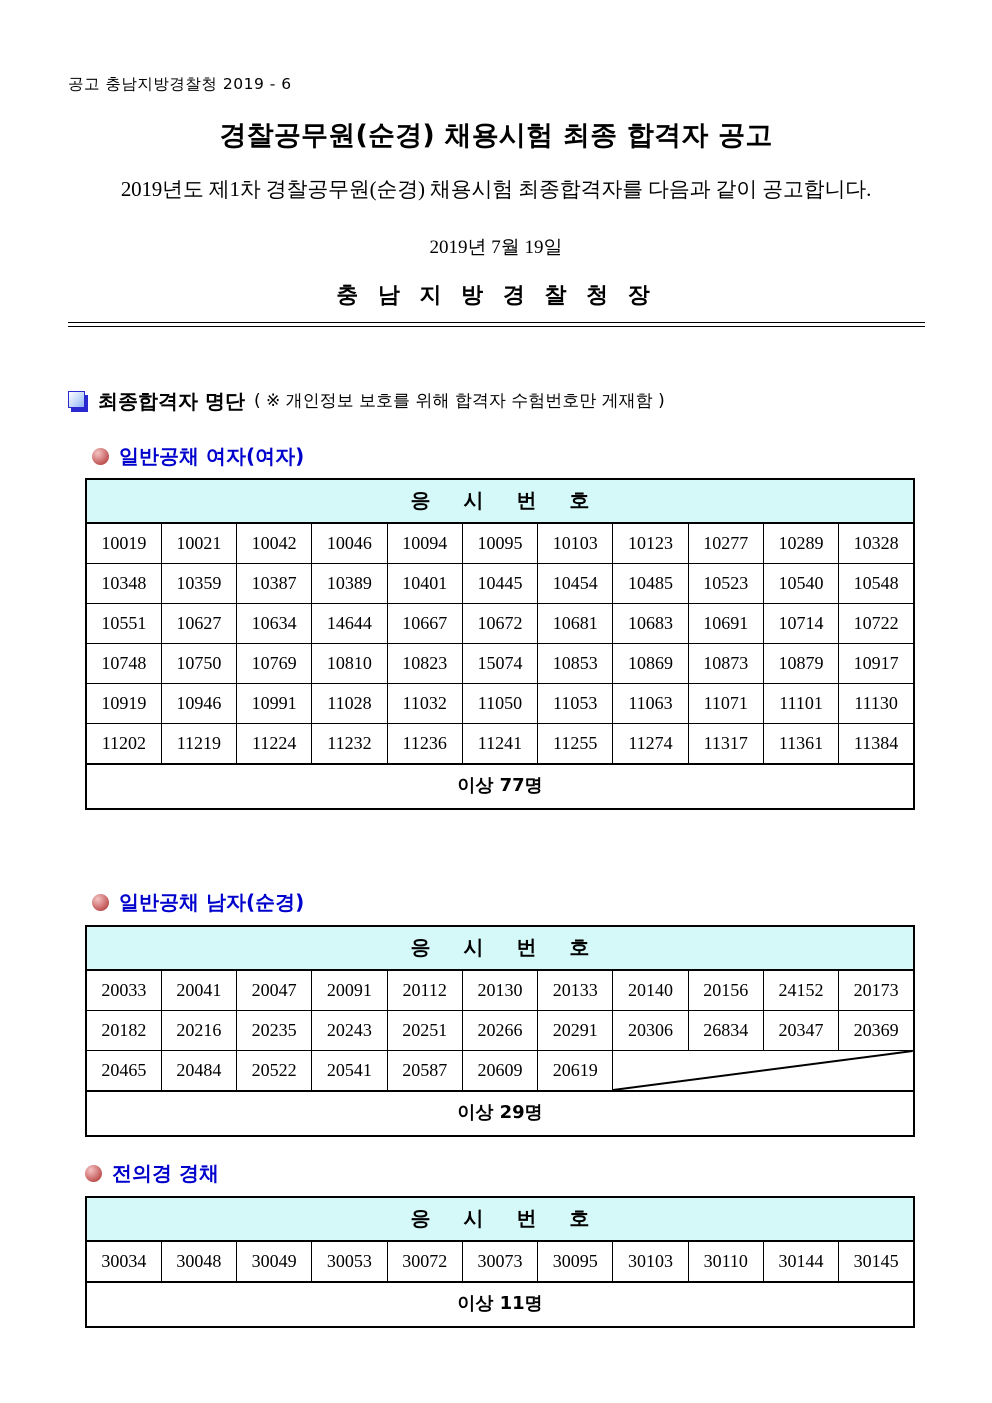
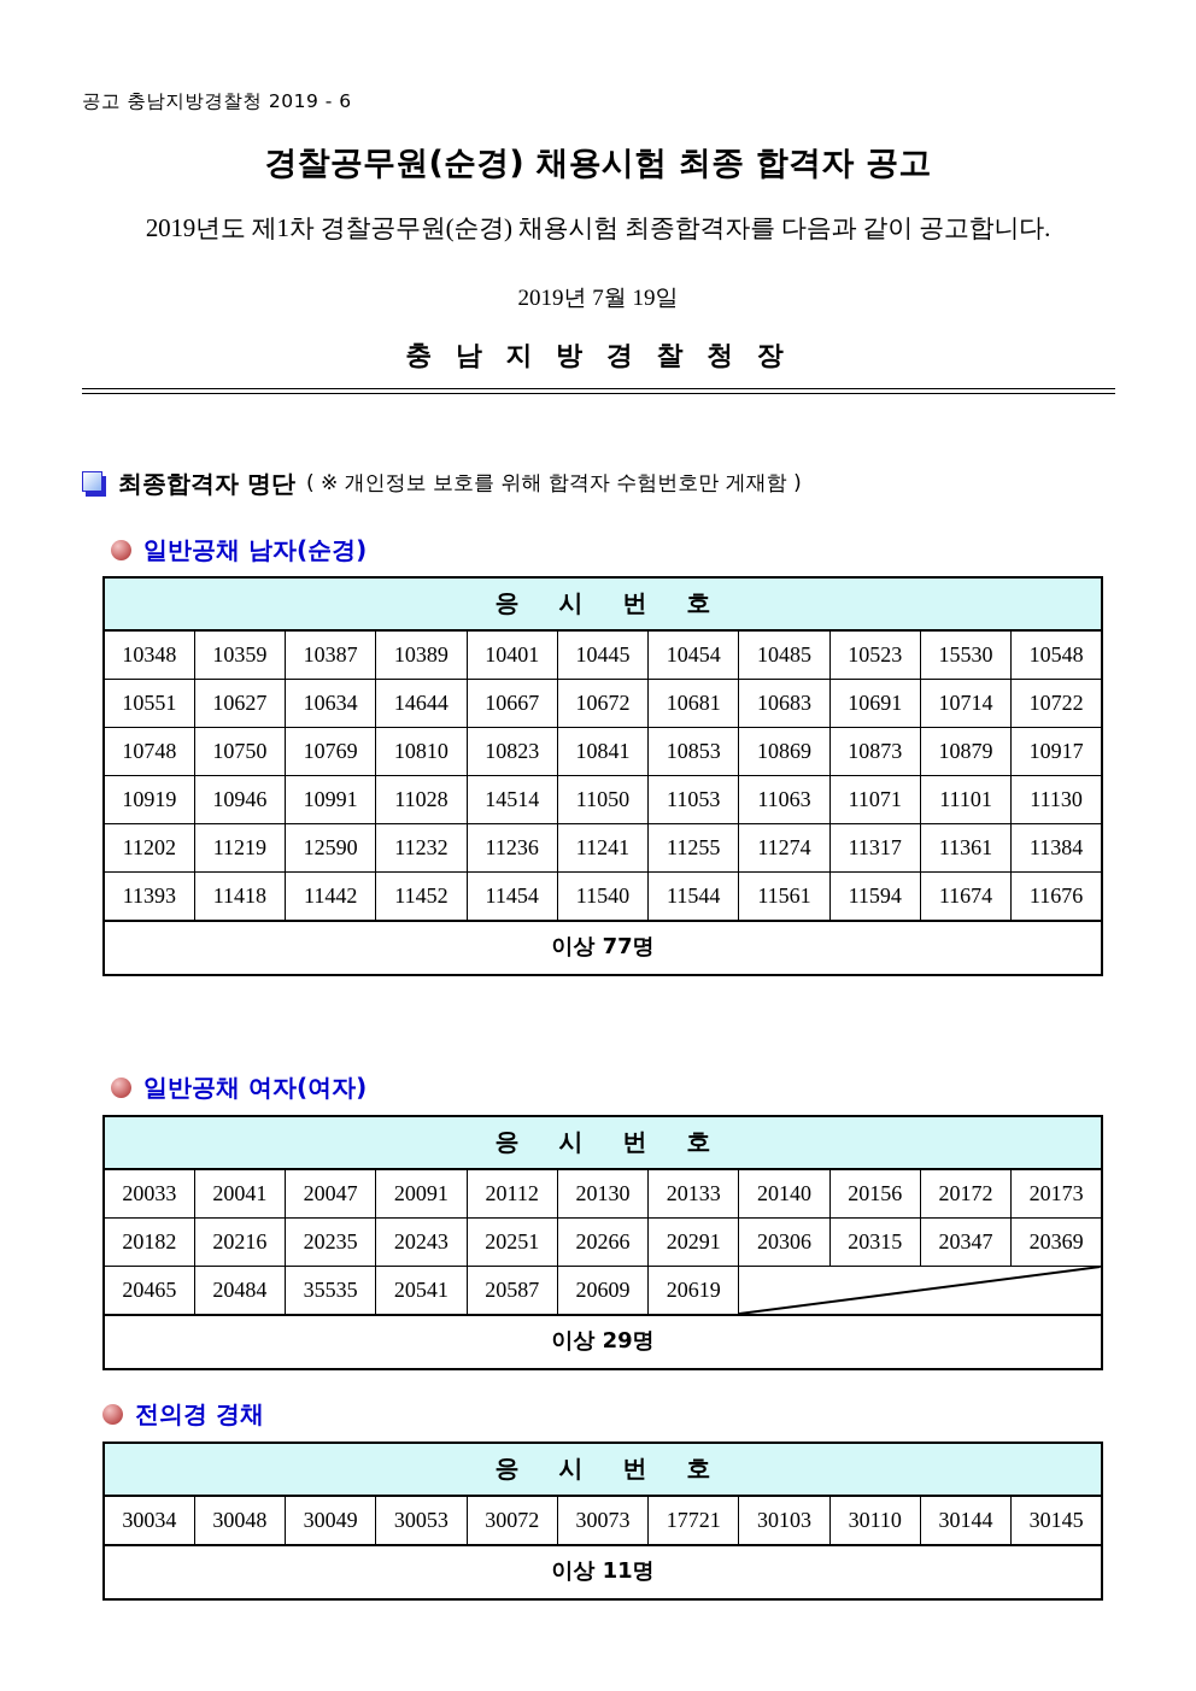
  공고 충남지방경찰청 2019 - 6
  경찰공무원(순경) 채용시험 최종 합격자 공고
  2019년도 제1차 경찰공무원(순경) 채용시험 최종합격자를 다음과 같이 공고합니다.
  2019년 7월 19일
  충 남 지 방 경 찰 청 장
  최종합격자 명단
  ( ※ 개인정보 보호를 위해 합격자 수험번호만 게재함 )
- 일반공채 여자(여자)
+ 일반공채 남자(순경)
  응 시 번 호
- 10019	10021	10042	10046	10094	10095	10103	10123	10277	10289	10328
- 10348	10359	10387	10389	10401	10445	10454	10485	10523	10540	10548
+ 10348	10359	10387	10389	10401	10445	10454	10485	10523	15530	10548
  10551	10627	10634	14644	10667	10672	10681	10683	10691	10714	10722
- 10748	10750	10769	10810	10823	15074	10853	10869	10873	10879	10917
+ 10748	10750	10769	10810	10823	10841	10853	10869	10873	10879	10917
- 10919	10946	10991	11028	11032	11050	11053	11063	11071	11101	11130
+ 10919	10946	10991	11028	14514	11050	11053	11063	11071	11101	11130
- 11202	11219	11224	11232	11236	11241	11255	11274	11317	11361	11384
+ 11202	11219	12590	11232	11236	11241	11255	11274	11317	11361	11384
+ 11393	11418	11442	11452	11454	11540	11544	11561	11594	11674	11676
  이상 77명
- 일반공채 남자(순경)
+ 일반공채 여자(여자)
  응 시 번 호
- 20033	20041	20047	20091	20112	20130	20133	20140	20156	24152	20173
+ 20033	20041	20047	20091	20112	20130	20133	20140	20156	20172	20173
- 20182	20216	20235	20243	20251	20266	20291	20306	26834	20347	20369
+ 20182	20216	20235	20243	20251	20266	20291	20306	20315	20347	20369
- 20465	20484	20522	20541	20587	20609	20619
+ 20465	20484	35535	20541	20587	20609	20619
  이상 29명
  전의경 경채
  응 시 번 호
- 30034	30048	30049	30053	30072	30073	30095	30103	30110	30144	30145
+ 30034	30048	30049	30053	30072	30073	17721	30103	30110	30144	30145
  이상 11명
